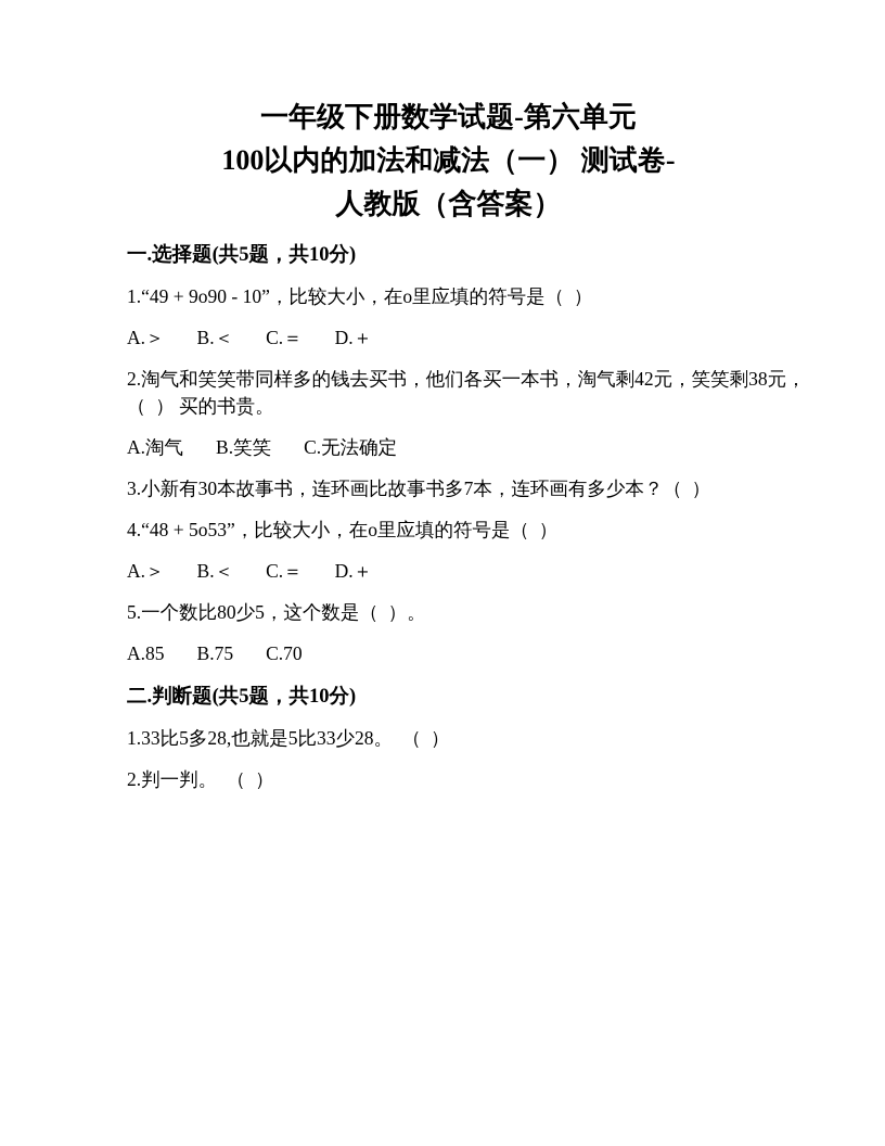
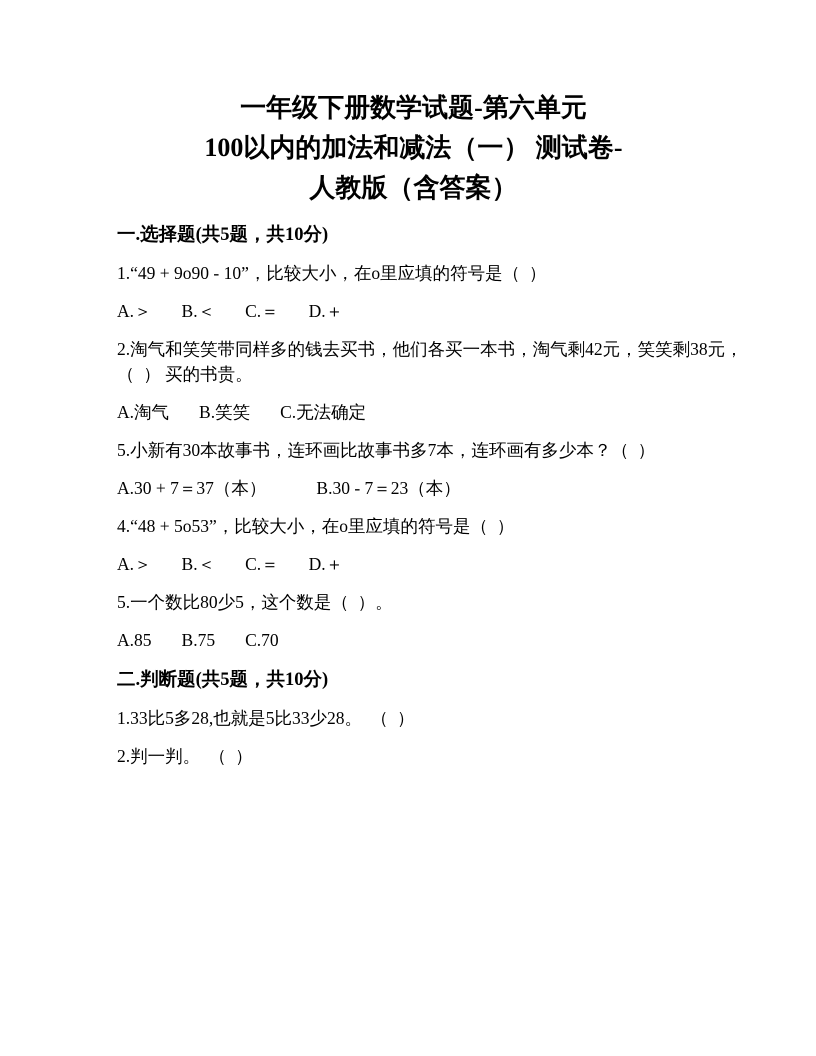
  一年级下册数学试题-第六单元
  100以内的加法和减法（一） 测试卷-
  人教版（含答案）
  一.选择题(共5题，共10分)
  1.“49 + 9o90 - 10”，比较大小，在o里应填的符号是（ ）
  A.＞
  B.＜
  C.＝
  D.＋
  2.淘气和笑笑带同样多的钱去买书，他们各买一本书，淘气剩42元，笑笑剩38元，
  （ ） 买的书贵。
  A.淘气
  B.笑笑
  C.无法确定
- 3.小新有30本故事书，连环画比故事书多7本，连环画有多少本？（ ）
+ 5.小新有30本故事书，连环画比故事书多7本，连环画有多少本？（ ）
+ A.30 + 7＝37（本）
+ B.30 - 7＝23（本）
  4.“48 + 5o53”，比较大小，在o里应填的符号是（ ）
  A.＞
  B.＜
  C.＝
  D.＋
  5.一个数比80少5，这个数是（ ）。
  A.85
  B.75
  C.70
  二.判断题(共5题，共10分)
  1.33比5多28,也就是5比33少28。 （ ）
  2.判一判。 （ ）
